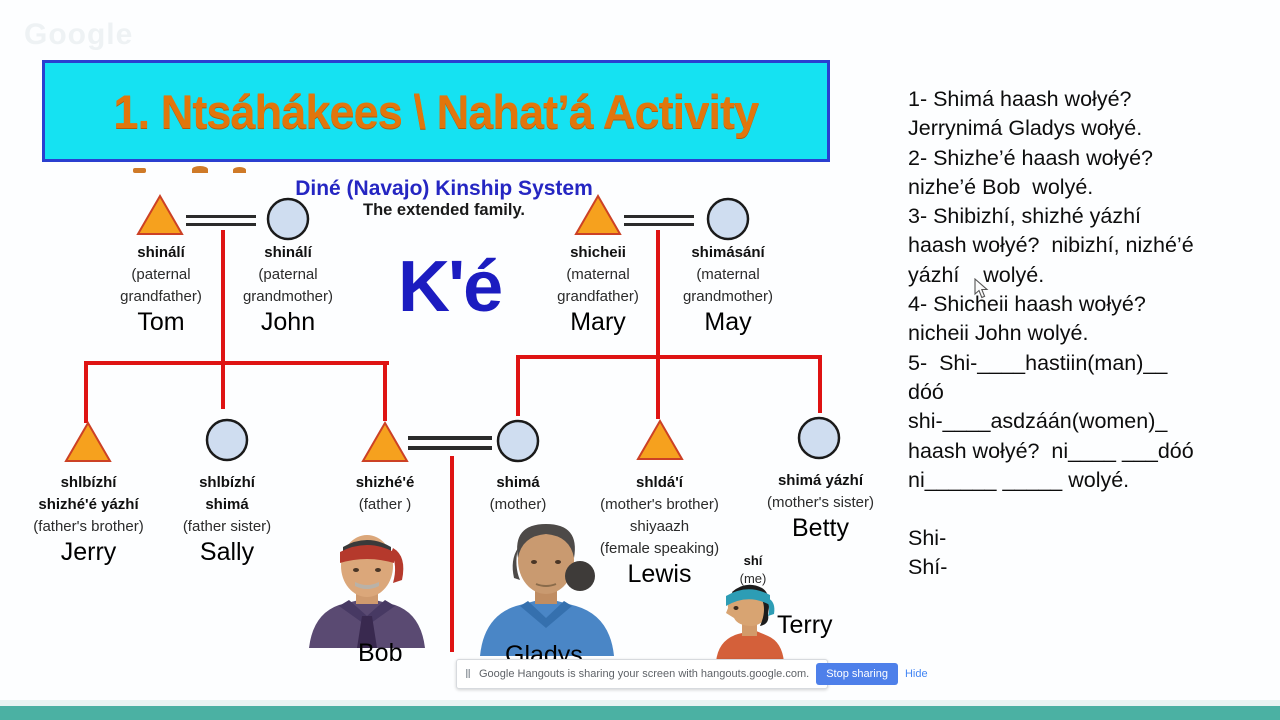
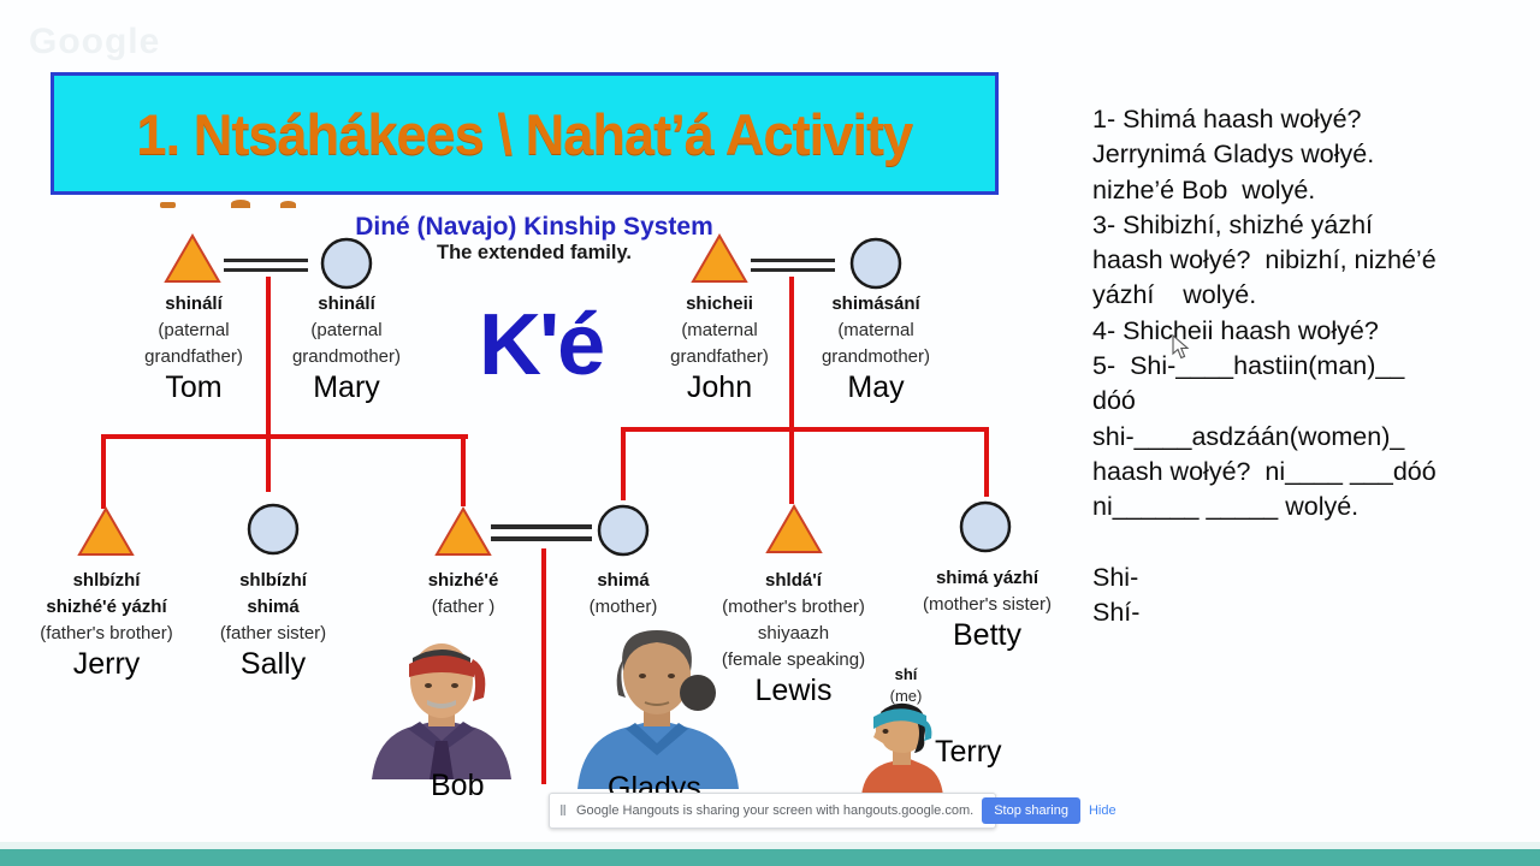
  1. Ntsáhákees \ Nahat’á Activity
  Diné (Navajo) Kinship System
  The extended family.
  K'é
  shinálí
  (paternal
  grandfather)
  Tom
  shinálí
  (paternal
  grandmother)
- John
+ Mary
  shicheii
  (maternal
  grandfather)
- Mary
+ John
  shimásání
  (maternal
  grandmother)
  May
  shlbízhí
  shizhé'é yázhí
  (father's brother)
  Jerry
  shlbízhí
  shimá
  (father sister)
  Sally
  shizhé'é
  (father )
  shimá
  (mother)
  shldá'í
  (mother's brother)
  shiyaazh
  (female speaking)
  Lewis
  shimá yázhí
  (mother's sister)
  Betty
  shí
  (me)
  Bob
  Gladys
  Terry
  1- Shimá haash wołyé?
  Jerrynimá Gladys wołyé.
- 2- Shizhe’é haash wołyé?
  nizhe’é Bob wolyé.
  3- Shibizhí, shizhé yázhí
  haash wołyé? nibizhí, nizhé’é
  yázhí wolyé.
  4- Shicheii haash wołyé?
- nicheii John wolyé.
  5- Shi-____hastiin(man)__
  dóó
  shi-____asdzáán(women)_
  haash wołyé? ni____ ___dóó
  ni______ _____ wolyé.
  Shi-
  Shí-
  ‖
  Google Hangouts is sharing your screen with hangouts.google.com.
  Stop sharing
  Hide
